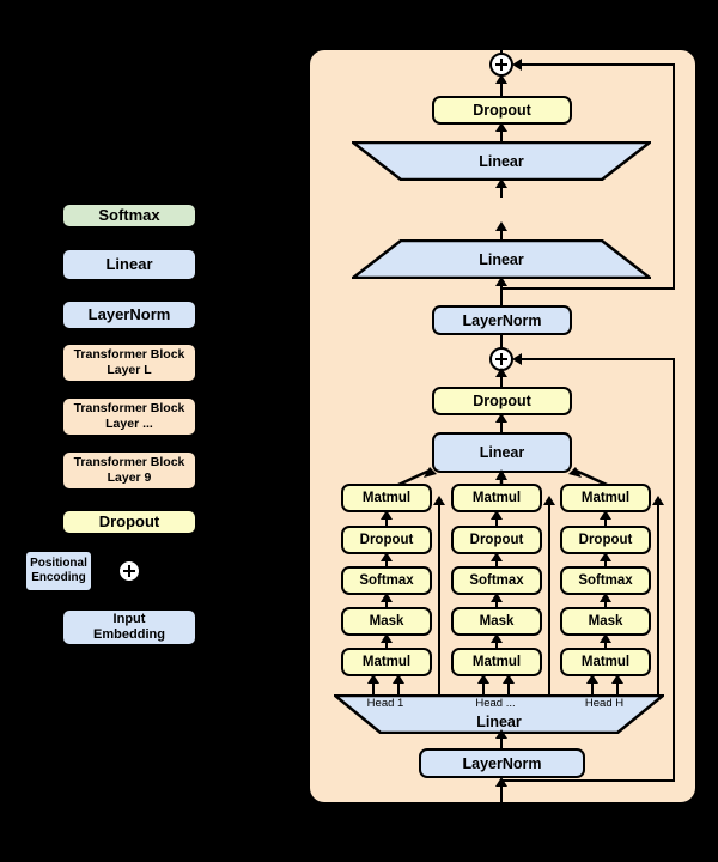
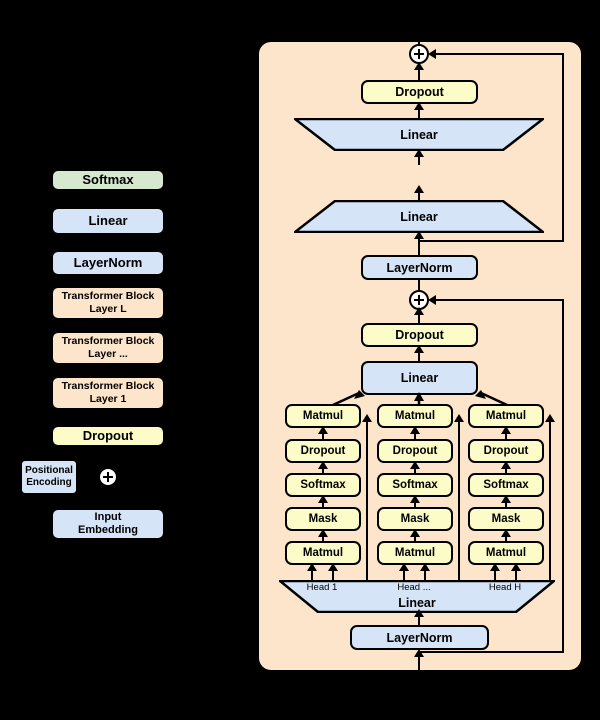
  Softmax
  Linear
  LayerNorm
  Transformer Block
  Layer L
  Transformer Block
  Layer ...
  Transformer Block
- Layer 9
+ Layer 1
  Dropout
  Positional
  Encoding
  Input
  Embedding
  Dropout
  Linear
  Linear
  LayerNorm
  Dropout
  Linear
  Matmul
  Dropout
  Softmax
  Mask
  Matmul
  Matmul
  Dropout
  Softmax
  Mask
  Matmul
  Matmul
  Dropout
  Softmax
  Mask
  Matmul
  Linear
  Head 1
  Head ...
  Head H
  LayerNorm
